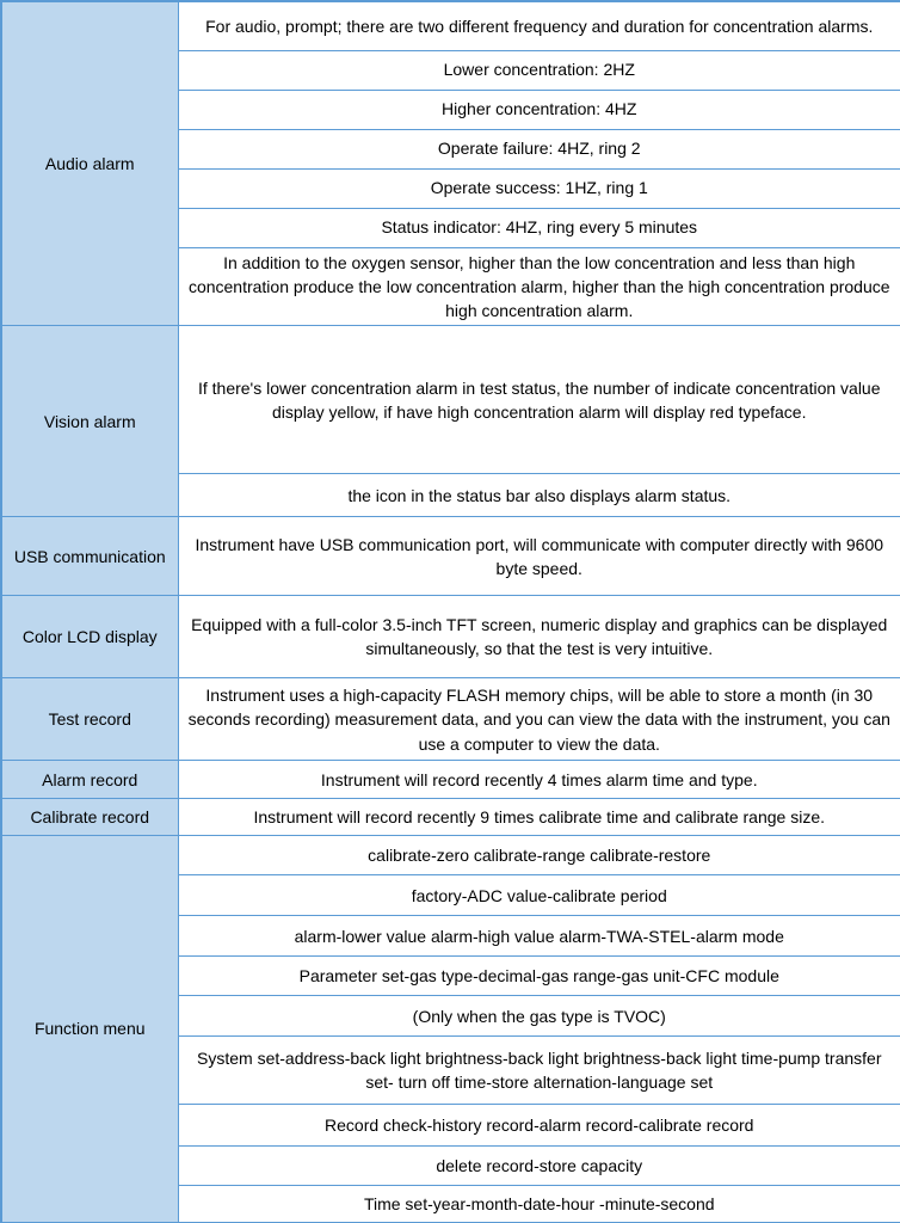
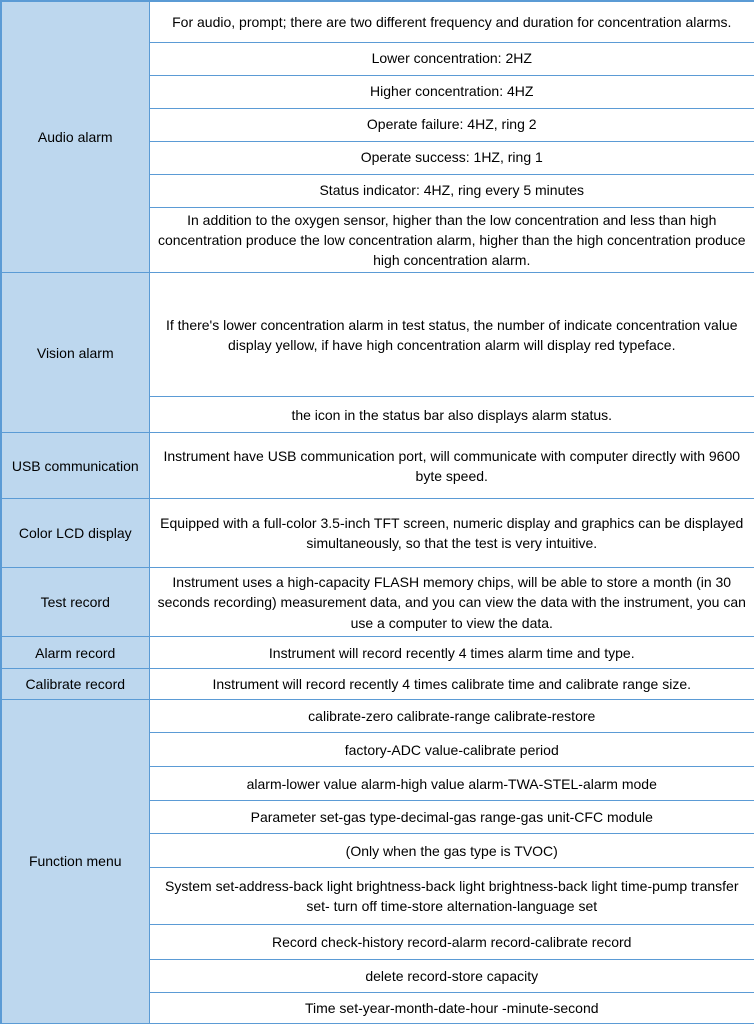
  Audio alarm	For audio, prompt; there are two different frequency and duration for concentration alarms.
  Lower concentration: 2HZ
  Higher concentration: 4HZ
  Operate failure: 4HZ, ring 2
  Operate success: 1HZ, ring 1
  Status indicator: 4HZ, ring every 5 minutes
  In addition to the oxygen sensor, higher than the low concentration and less than high concentration produce the low concentration alarm, higher than the high concentration produce high concentration alarm.
  Vision alarm	If there's lower concentration alarm in test status, the number of indicate concentration value display yellow, if have high concentration alarm will display red typeface.
  the icon in the status bar also displays alarm status.
  USB communication	Instrument have USB communication port, will communicate with computer directly with 9600 byte speed.
  Color LCD display	Equipped with a full-color 3.5-inch TFT screen, numeric display and graphics can be displayed simultaneously, so that the test is very intuitive.
  Test record	Instrument uses a high-capacity FLASH memory chips, will be able to store a month (in 30 seconds recording) measurement data, and you can view the data with the instrument, you can use a computer to view the data.
  Alarm record	Instrument will record recently 4 times alarm time and type.
- Calibrate record	Instrument will record recently 9 times calibrate time and calibrate range size.
+ Calibrate record	Instrument will record recently 4 times calibrate time and calibrate range size.
  Function menu	calibrate-zero calibrate-range calibrate-restore
  factory-ADC value-calibrate period
  alarm-lower value alarm-high value alarm-TWA-STEL-alarm mode
  Parameter set-gas type-decimal-gas range-gas unit-CFC module
  (Only when the gas type is TVOC)
  System set-address-back light brightness-back light brightness-back light time-pump transfer set- turn off time-store alternation-language set
  Record check-history record-alarm record-calibrate record
  delete record-store capacity
  Time set-year-month-date-hour -minute-second
